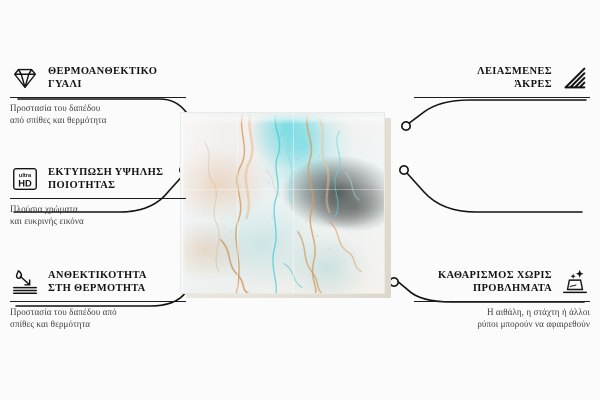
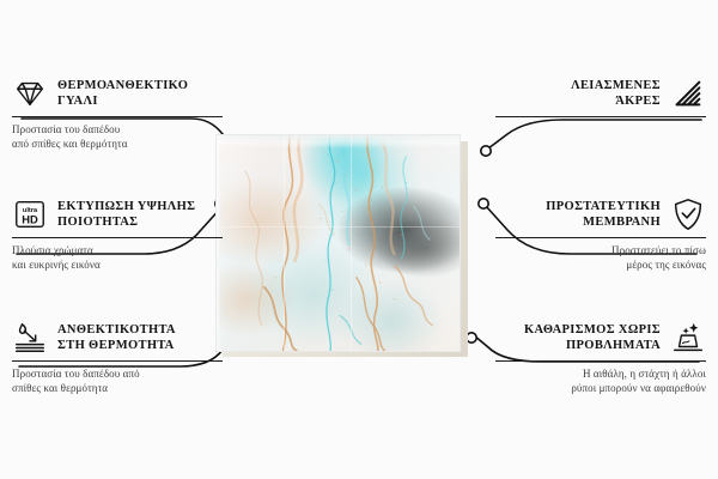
  ΘΕΡΜΟΑΝΘΕΚΤΙΚΟ
  ΓΥΑΛΙ
  Προστασία του δαπέδου
  από σπίθες και θερμότητα
  HD
  ΕΚΤΥΠΩΣΗ ΥΨΗΛΗΣ
  ΠΟΙΟΤΗΤΑΣ
  Πλούσια χρώματα
  και ευκρινής εικόνα
  ΑΝΘΕΚΤΙΚΟΤΗΤΑ
  ΣΤΗ ΘΕΡΜΟΤΗΤΑ
  Προστασία του δαπέδου από
  σπίθες και θερμότητα
  ΛΕΙΑΣΜΕΝΕΣ
  ΆΚΡΕΣ
+ ΠΡΟΣΤΑΤΕΥΤΙΚΗ
+ ΜΕΜΒΡΑΝΗ
+ Προστατεύει το πίσω
+ μέρος της εικόνας
  ΚΑΘΑΡΙΣΜΟΣ ΧΩΡΙΣ
  ΠΡΟΒΛΗΜΑΤΑ
  Η αιθάλη, η στάχτη ή άλλοι
  ρύποι μπορούν να αφαιρεθούν
